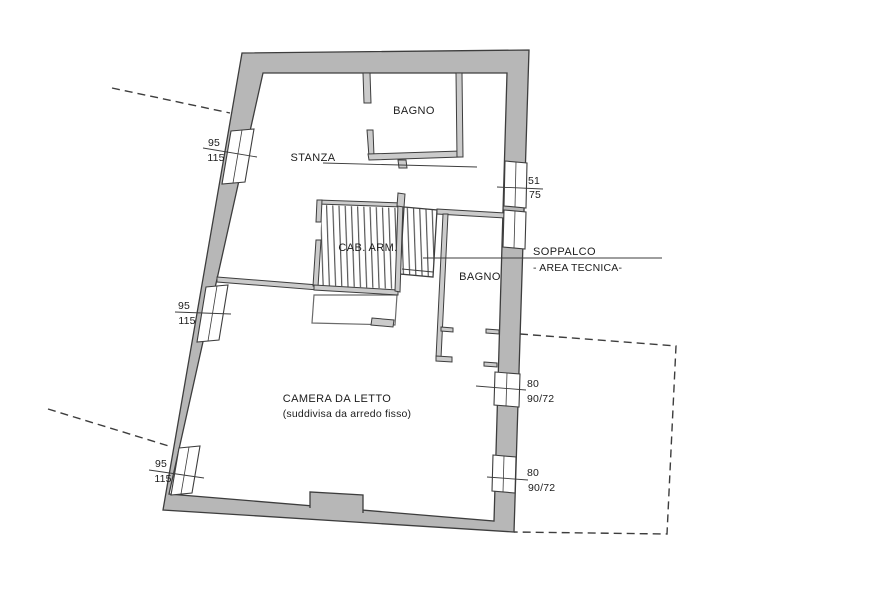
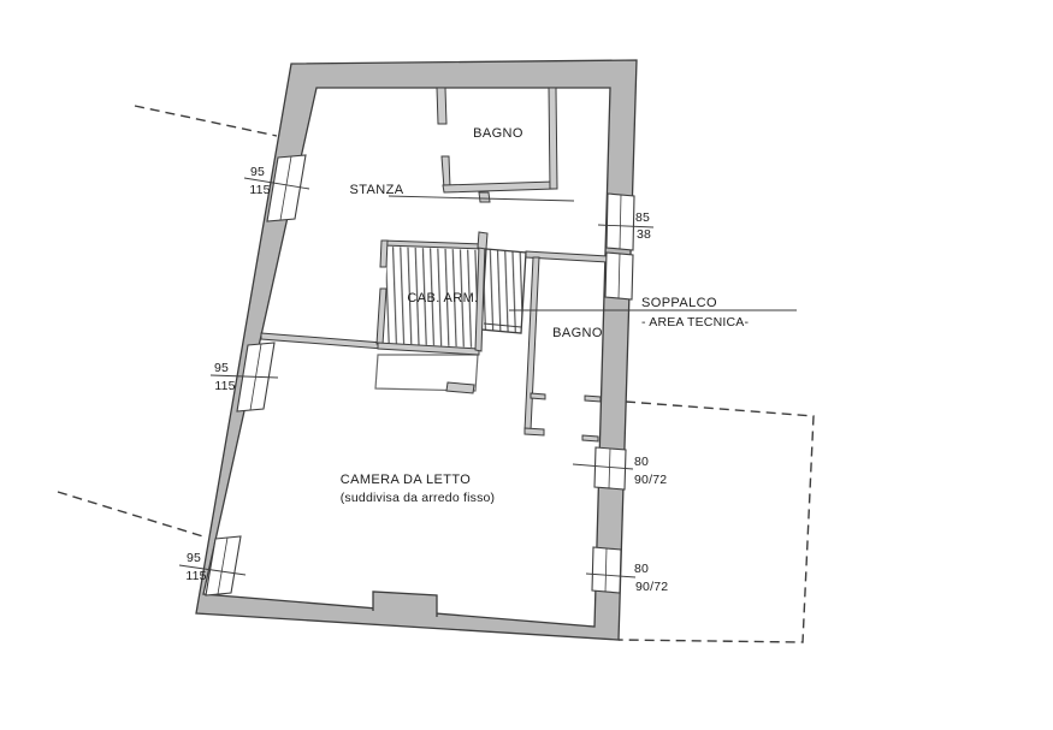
  95
  115
  95
  115
  95
  115
- 51
+ 85
- 75
+ 38
  80
  90/72
  80
  90/72
  STANZA
  BAGNO
  CAB. ARM.
  BAGNO
  SOPPALCO
  - AREA TECNICA-
  CAMERA DA LETTO
  (suddivisa da arredo fisso)
